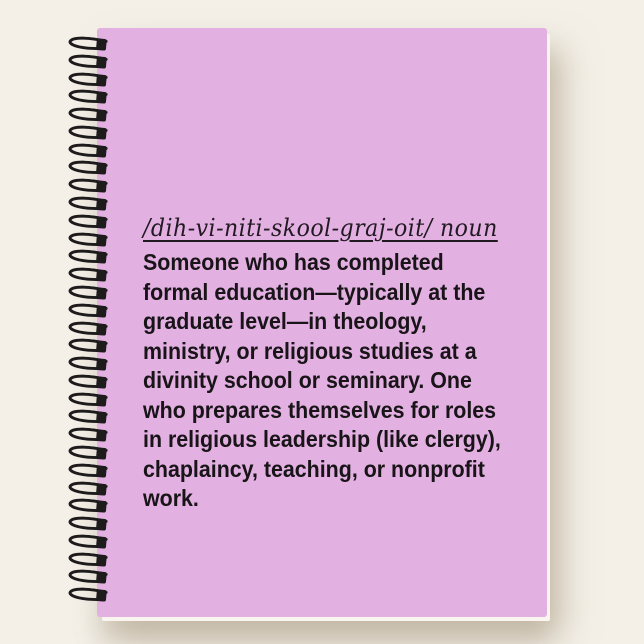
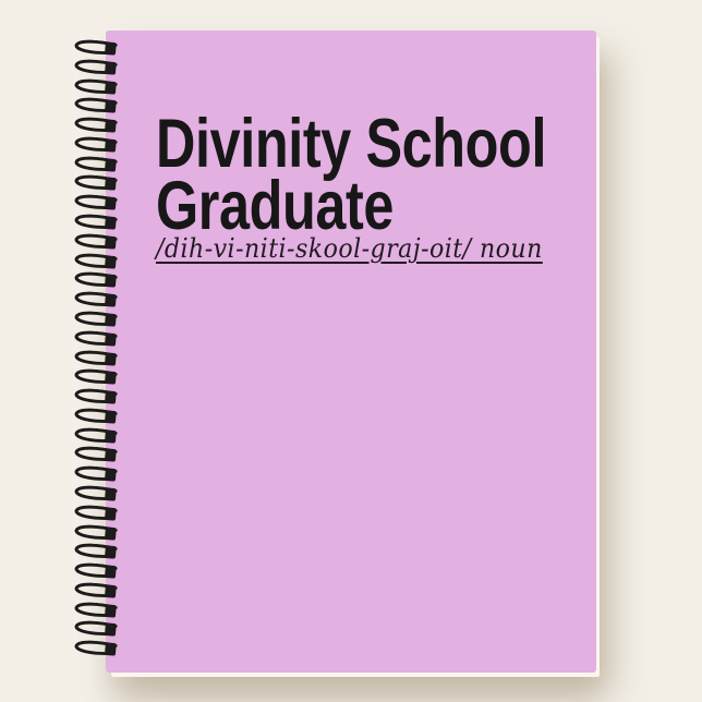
+ Divinity School
+ Graduate
  /dih-vi-niti-skool-graj-oit/ noun
- Someone who has completed
- formal education—typically at the
- graduate level—in theology,
- ministry, or religious studies at a
- divinity school or seminary. One
- who prepares themselves for roles
- in religious leadership (like clergy),
- chaplaincy, teaching, or nonprofit
- work.
